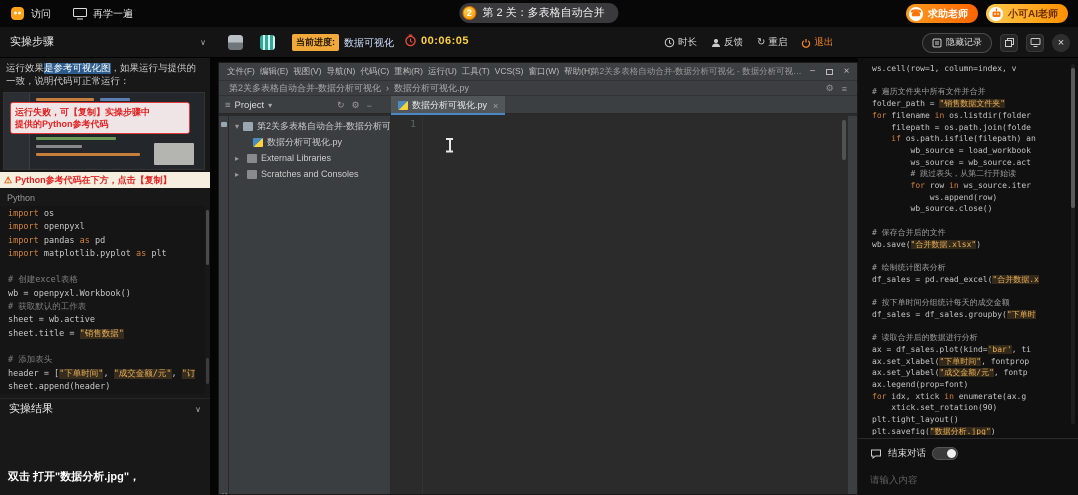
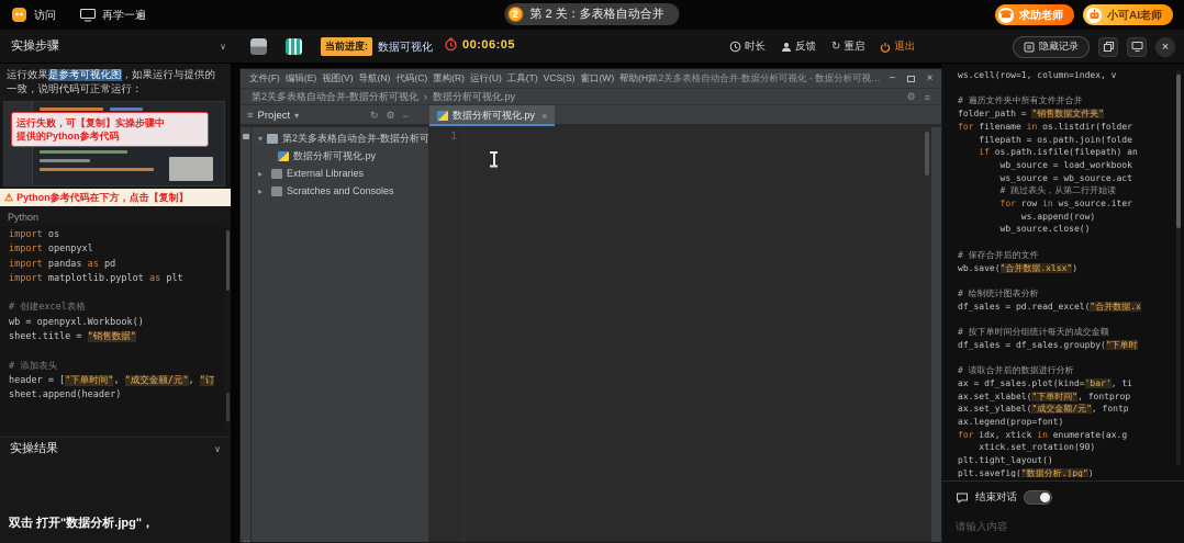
  访问
  再学一遍
  2
  第 2 关：多表格自动合并
  ☎
  求助老师
  小可AI老师
  实操步骤
  ∨
  当前进度:
  数据可视化
  00:06:05
  时长
  反馈
  ↻
  重启
  退出
  隐藏记录
  ×
  运行效果是参考可视化图，如果运行与提供的一致，说明代码可正常运行：
  运行失败，可【复制】实操步骤中
  提供的Python参考代码
  ⚠
  Python参考代码在下方，点击【复制】
  Python
  import os
  import openpyxl
  import pandas as pd
  import matplotlib.pyplot as plt
  # 创建excel表格
  wb = openpyxl.Workbook()
- # 获取默认的工作表
- sheet = wb.active
  sheet.title = "销售数据"
  # 添加表头
  header = ["下单时间", "成交金额/元", "订
  sheet.append(header)
  实操结果
  ∨
  双击 打开"数据分析.jpg"，
  文件(F)
  编辑(E)
  视图(V)
  导航(N)
  代码(C)
  重构(R)
  运行(U)
  工具(T)
  VCS(S)
  窗口(W)
  帮助(H)
  第2关多表格自动合并-数据分析可视化 - 数据分析可视化.
  −
  ×
  第2关多表格自动合并-数据分析可视化
  ›
  数据分析可视化.py
  ⚙
  ≡
  ≡
  Project
  ▾
  ↻
  ⚙
  −
  数据分析可视化.py
  ×
  ▾
  第2关多表格自动合并-数据分析可
  数据分析可视化.py
  ▸
  External Libraries
  ▸
  Scratches and Consoles
  1
  ws.cell(row=1, column=index, v
  # 遍历文件夹中所有文件并合并
  folder_path = "销售数据文件夹"
  for filename in os.listdir(folder
  filepath = os.path.join(folde
  if os.path.isfile(filepath) an
  wb_source = load_workbook
  ws_source = wb_source.act
  # 跳过表头，从第二行开始读
  for row in ws_source.iter
  ws.append(row)
  wb_source.close()
  # 保存合并后的文件
  wb.save("合并数据.xlsx")
  # 绘制统计图表分析
  df_sales = pd.read_excel("合并数据.x
  # 按下单时间分组统计每天的成交金额
  df_sales = df_sales.groupby("下单时
  # 读取合并后的数据进行分析
  ax = df_sales.plot(kind='bar', ti
  ax.set_xlabel("下单时间", fontprop
  ax.set_ylabel("成交金额/元", fontp
  ax.legend(prop=font)
  for idx, xtick in enumerate(ax.g
  xtick.set_rotation(90)
  plt.tight_layout()
  plt.savefig("数据分析.jpg")
  结束对话
  请输入内容
